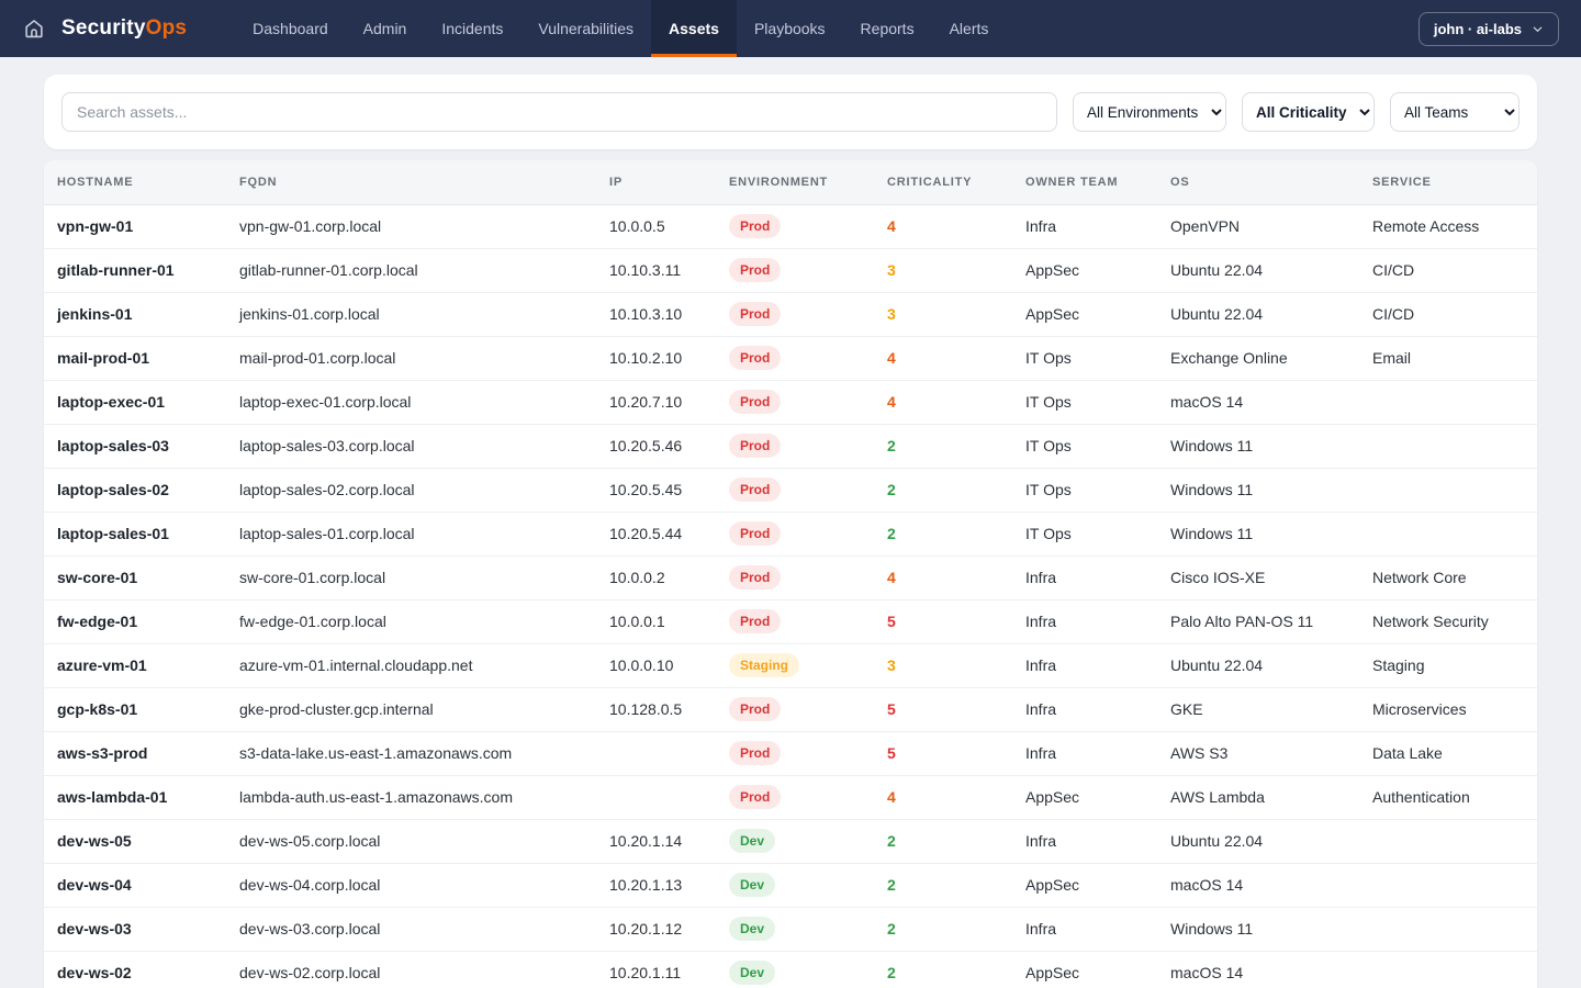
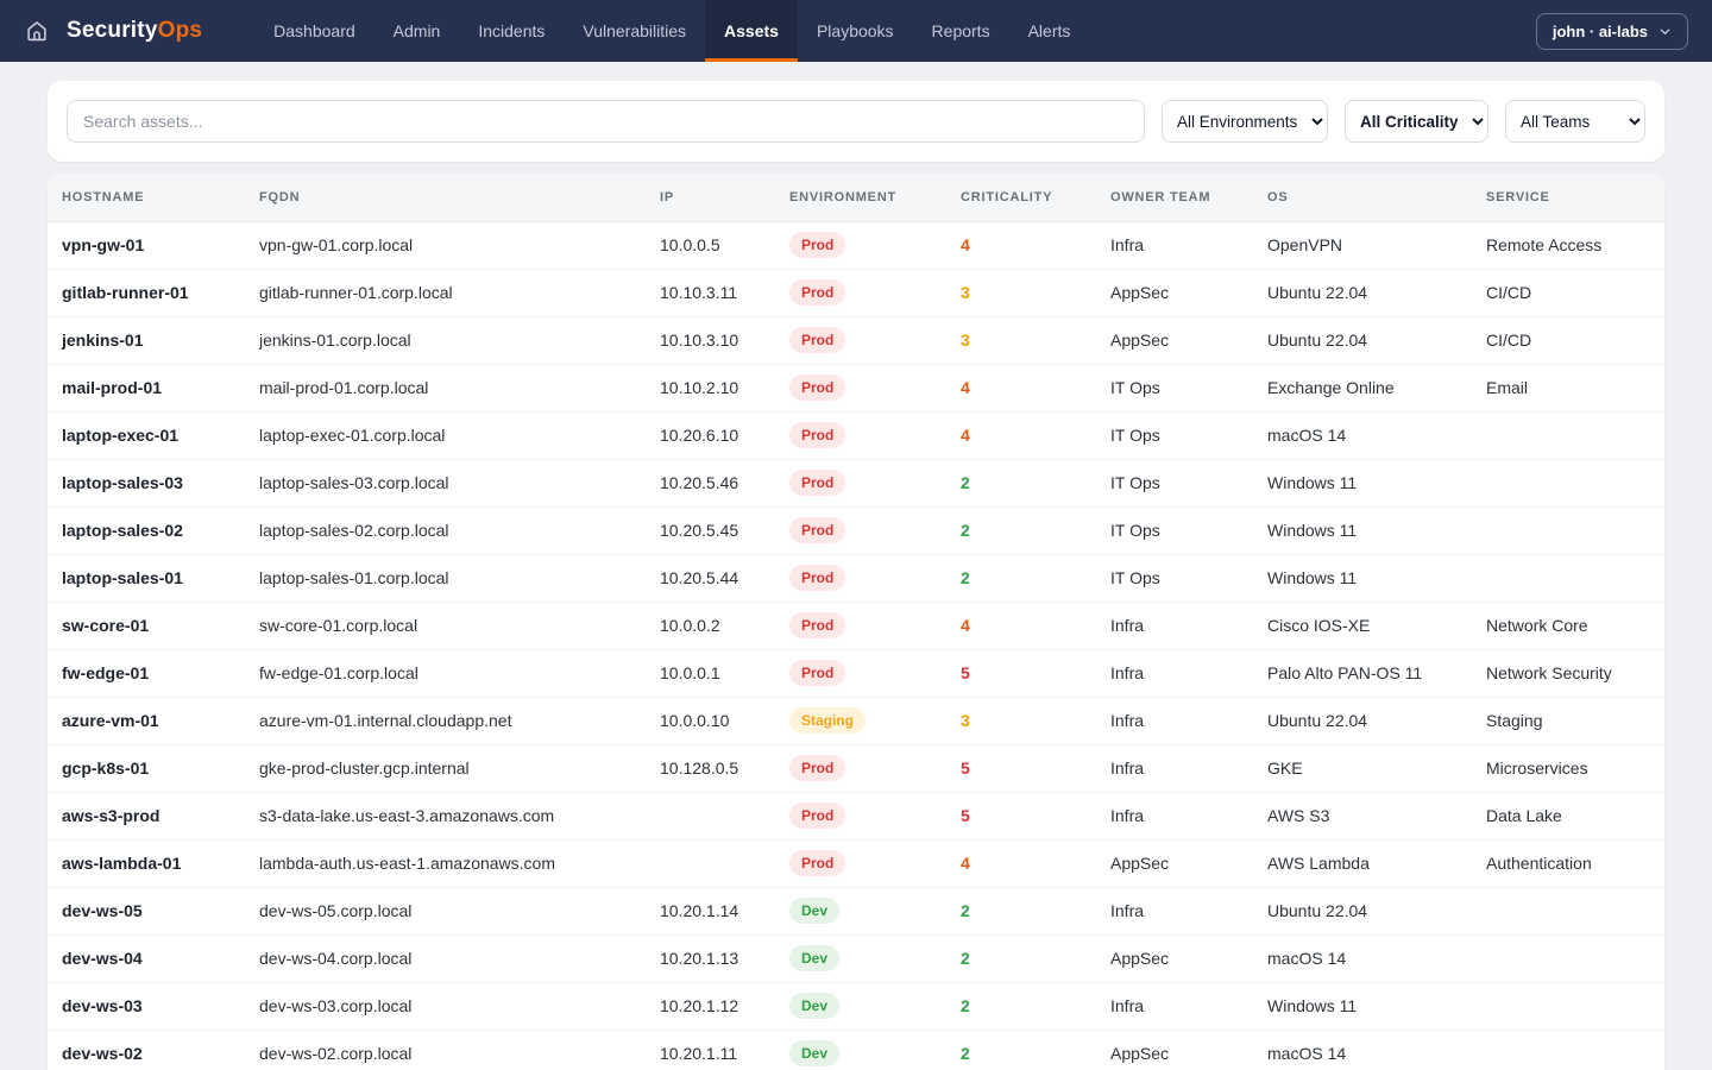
  SecurityOps
  Dashboard
  Admin
  Incidents
  Vulnerabilities
  Assets
  Playbooks
  Reports
  Alerts
  john · ai-labs
  Search assets...
  All Environments
  All Criticality
  All Teams
  HOSTNAME	FQDN	IP	ENVIRONMENT	CRITICALITY	OWNER TEAM	OS	SERVICE
  vpn-gw-01	vpn-gw-01.corp.local	10.0.0.5	Prod	4	Infra	OpenVPN	Remote Access
  gitlab-runner-01	gitlab-runner-01.corp.local	10.10.3.11	Prod	3	AppSec	Ubuntu 22.04	CI/CD
  jenkins-01	jenkins-01.corp.local	10.10.3.10	Prod	3	AppSec	Ubuntu 22.04	CI/CD
  mail-prod-01	mail-prod-01.corp.local	10.10.2.10	Prod	4	IT Ops	Exchange Online	Email
- laptop-exec-01	laptop-exec-01.corp.local	10.20.7.10	Prod	4	IT Ops	macOS 14
+ laptop-exec-01	laptop-exec-01.corp.local	10.20.6.10	Prod	4	IT Ops	macOS 14
  laptop-sales-03	laptop-sales-03.corp.local	10.20.5.46	Prod	2	IT Ops	Windows 11
  laptop-sales-02	laptop-sales-02.corp.local	10.20.5.45	Prod	2	IT Ops	Windows 11
  laptop-sales-01	laptop-sales-01.corp.local	10.20.5.44	Prod	2	IT Ops	Windows 11
  sw-core-01	sw-core-01.corp.local	10.0.0.2	Prod	4	Infra	Cisco IOS-XE	Network Core
  fw-edge-01	fw-edge-01.corp.local	10.0.0.1	Prod	5	Infra	Palo Alto PAN-OS 11	Network Security
  azure-vm-01	azure-vm-01.internal.cloudapp.net	10.0.0.10	Staging	3	Infra	Ubuntu 22.04	Staging
  gcp-k8s-01	gke-prod-cluster.gcp.internal	10.128.0.5	Prod	5	Infra	GKE	Microservices
- aws-s3-prod	s3-data-lake.us-east-1.amazonaws.com		Prod	5	Infra	AWS S3	Data Lake
+ aws-s3-prod	s3-data-lake.us-east-3.amazonaws.com		Prod	5	Infra	AWS S3	Data Lake
  aws-lambda-01	lambda-auth.us-east-1.amazonaws.com		Prod	4	AppSec	AWS Lambda	Authentication
  dev-ws-05	dev-ws-05.corp.local	10.20.1.14	Dev	2	Infra	Ubuntu 22.04
  dev-ws-04	dev-ws-04.corp.local	10.20.1.13	Dev	2	AppSec	macOS 14
  dev-ws-03	dev-ws-03.corp.local	10.20.1.12	Dev	2	Infra	Windows 11
  dev-ws-02	dev-ws-02.corp.local	10.20.1.11	Dev	2	AppSec	macOS 14
